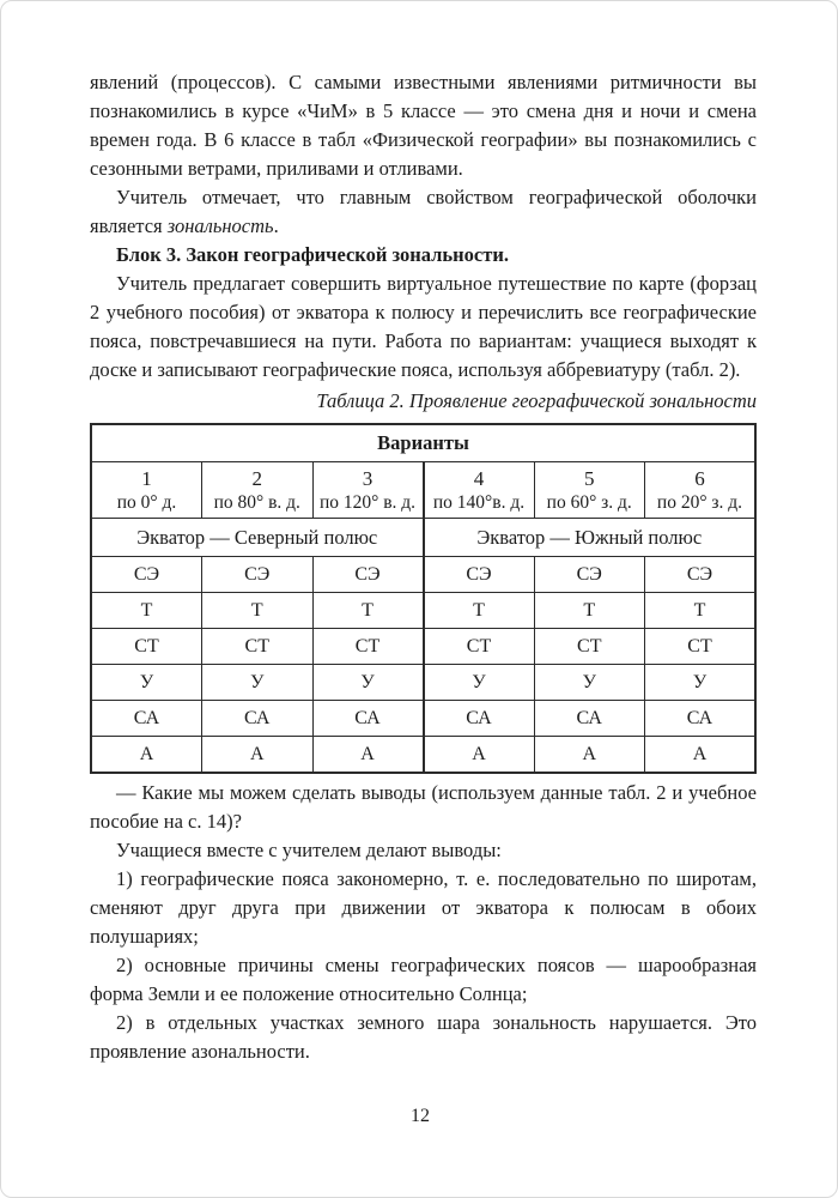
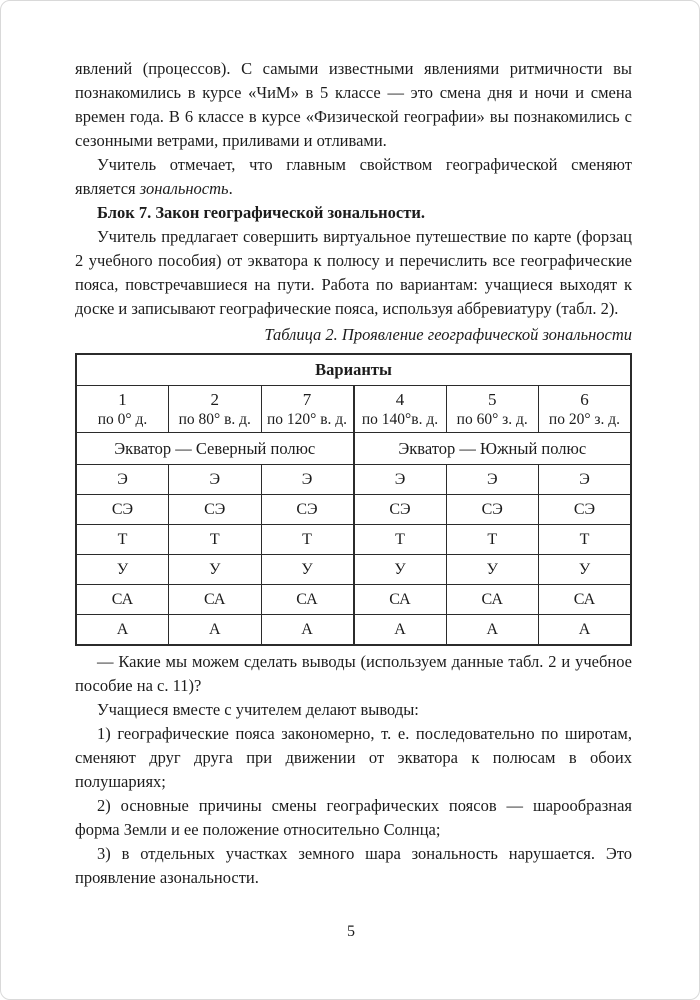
- явлений (процессов). С самыми известными явлениями ритмичности вы познакомились в курсе «ЧиМ» в 5 классе — это смена дня и ночи и смена времен года. В 6 классе в табл «Физической географии» вы познакомились с сезонными ветрами, приливами и отливами.
+ явлений (процессов). С самыми известными явлениями ритмичности вы познакомились в курсе «ЧиМ» в 5 классе — это смена дня и ночи и смена времен года. В 6 классе в курсе «Физической географии» вы познакомились с сезонными ветрами, приливами и отливами.
- Учитель отмечает, что главным свойством географической оболочки является зональность.
+ Учитель отмечает, что главным свойством географической сменяют является зональность.
- Блок 3. Закон географической зональности.
+ Блок 7. Закон географической зональности.
  Учитель предлагает совершить виртуальное путешествие по карте (форзац 2 учебного пособия) от экватора к полюсу и перечислить все географические пояса, повстречавшиеся на пути. Работа по вариантам: учащиеся выходят к доске и записывают географические пояса, используя аббревиатуру (табл. 2).
  Таблица 2. Проявление географической зональности
  Варианты
- 1по 0° д.	2по 80° в. д.	3по 120° в. д.	4по 140°в. д.	5по 60° з. д.	6по 20° з. д.
+ 1по 0° д.	2по 80° в. д.	7по 120° в. д.	4по 140°в. д.	5по 60° з. д.	6по 20° з. д.
  Экватор — Северный полюс	Экватор — Южный полюс
+ Э	Э	Э	Э	Э	Э
  СЭ	СЭ	СЭ	СЭ	СЭ	СЭ
  Т	Т	Т	Т	Т	Т
- СТ	СТ	СТ	СТ	СТ	СТ
  У	У	У	У	У	У
  СА	СА	СА	СА	СА	СА
  А	А	А	А	А	А
- — Какие мы можем сделать выводы (используем данные табл. 2 и учебное пособие на с. 14)?
+ — Какие мы можем сделать выводы (используем данные табл. 2 и учебное пособие на с. 11)?
  Учащиеся вместе с учителем делают выводы:
  1) географические пояса закономерно, т. е. последовательно по широтам, сменяют друг друга при движении от экватора к полюсам в обоих полушариях;
  2) основные причины смены географических поясов — шарообразная форма Земли и ее положение относительно Солнца;
- 2) в отдельных участках земного шара зональность нарушается. Это проявление азональности.
+ 3) в отдельных участках земного шара зональность нарушается. Это проявление азональности.
- 12
+ 5
